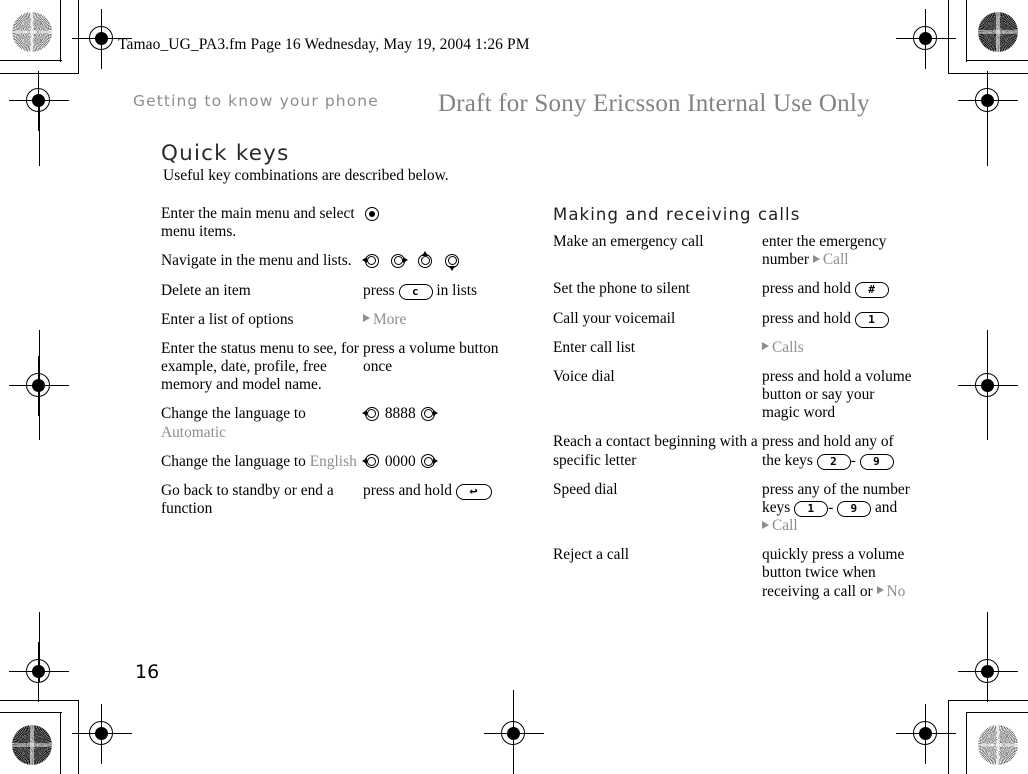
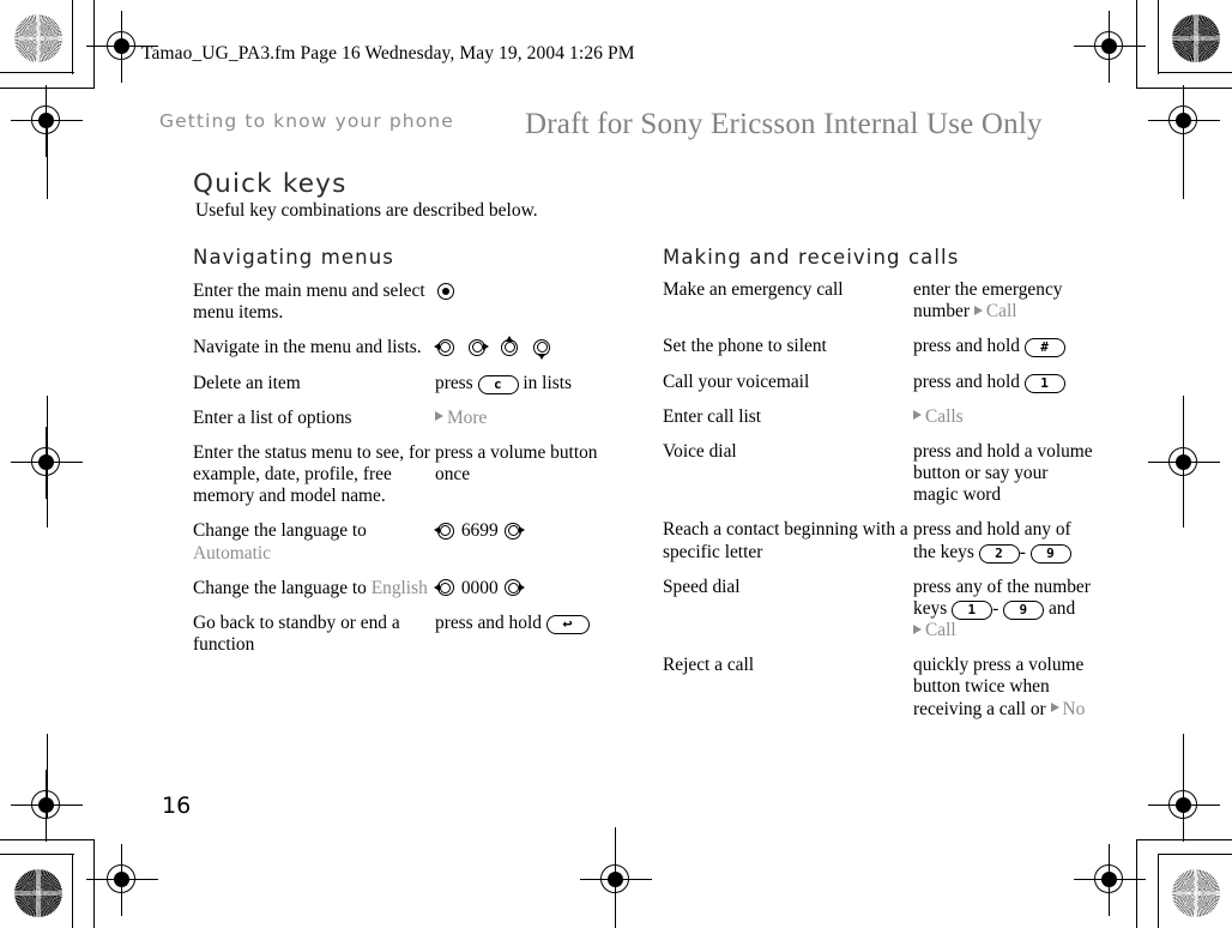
  Tamao_UG_PA3.fm Page 16 Wednesday, May 19, 2004 1:26 PM
  Getting to know your phone
  Draft for Sony Ericsson Internal Use Only
  Quick keys
  Useful key combinations are described below.
+ Navigating menus
  Enter the main menu and select menu items.
  Navigate in the menu and lists.
  Delete an item	press c in lists
  Enter a list of options	More
  Enter the status menu to see, for example, date, profile, free memory and model name.	press a volume button once
- Change the language to Automatic	8888
+ Change the language to Automatic	6699
  Change the language to English	0000
  Go back to standby or end a function	press and hold ↩
  Making and receiving calls
  Make an emergency call	enter the emergency number Call
  Set the phone to silent	press and hold #
  Call your voicemail	press and hold 1
  Enter call list	Calls
  Voice dial	press and hold a volume button or say your magic word
  Reach a contact beginning with a specific letter	press and hold any of the keys 2 - 9
  Speed dial	press any of the number keys 1 - 9 andCall
  Reject a call	quickly press a volume button twice when receiving a call or No
  16
